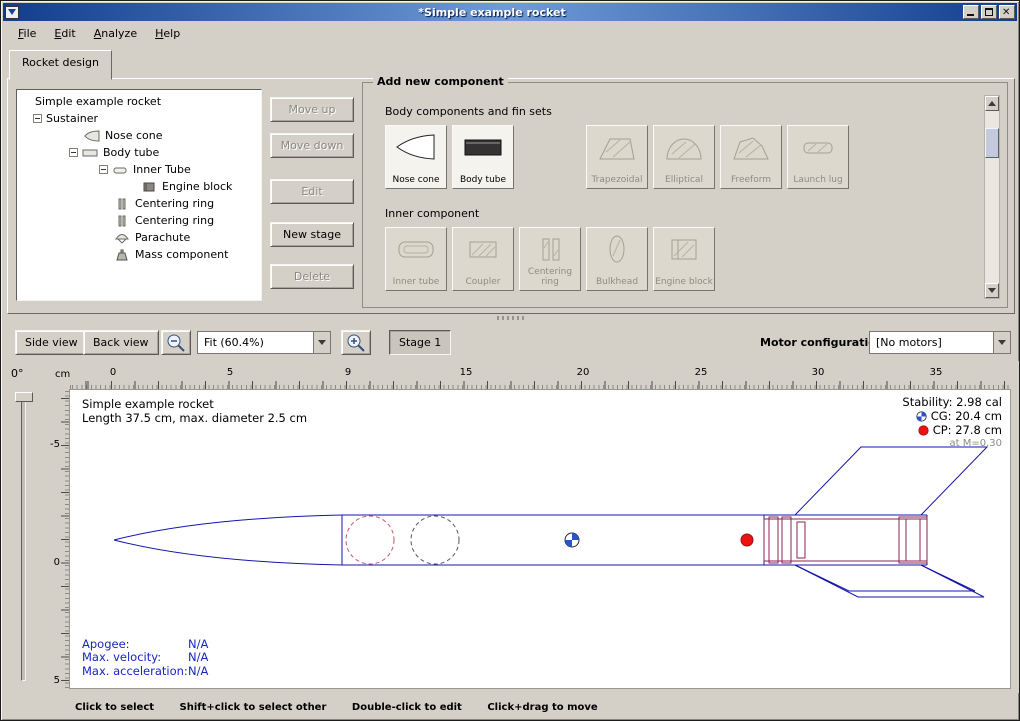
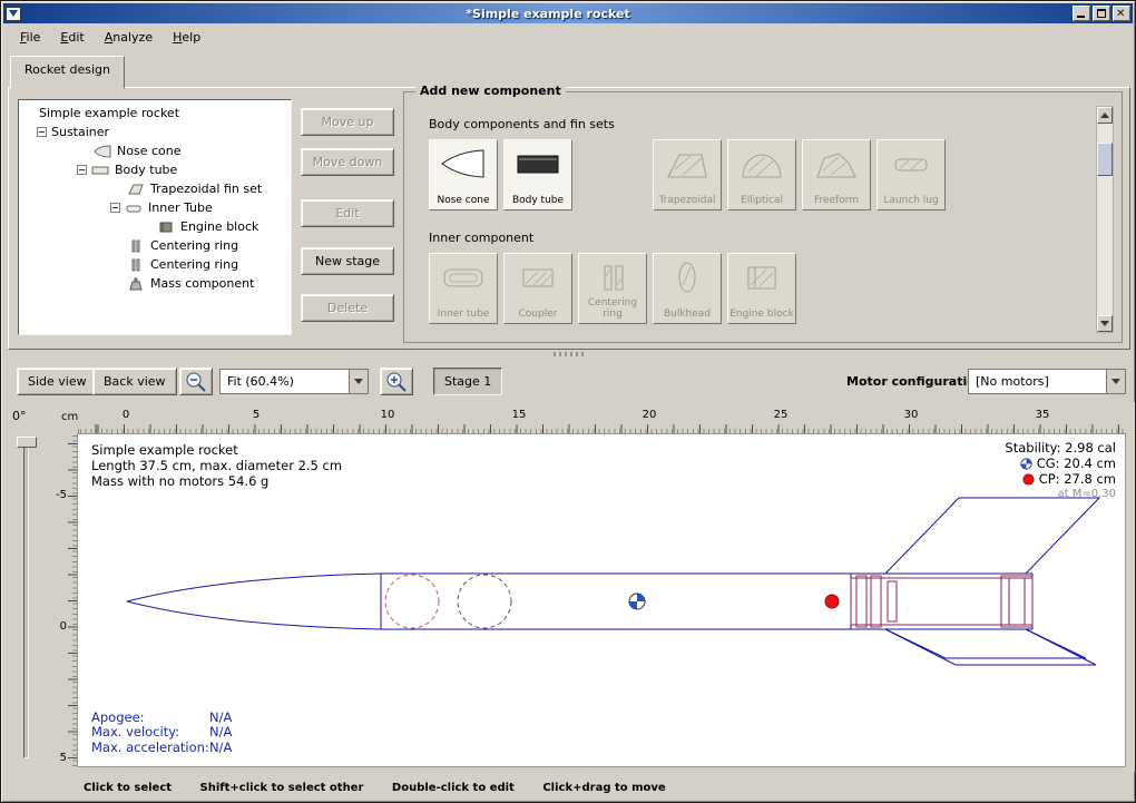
  *Simple example rocket
  ✕
  File
  Edit
  Analyze
  Help
  Rocket design
  Simple example rocket
  Sustainer
  Nose cone
  Body tube
+ Trapezoidal fin set
  Inner Tube
  Engine block
  Centering ring
  Centering ring
- Parachute
  Mass component
  Move up
  Move down
  Edit
  New stage
  Delete
  Add new component
  Body components and fin sets
  Nose cone
  Body tube
  Trapezoidal
  Elliptical
  Freeform
  Launch lug
  Inner component
  Inner tube
  Coupler
  Centering ring
  Bulkhead
  Engine block
  Side view
  Back view
  Fit (60.4%)
  Stage 1
  Motor configurati
  [No motors]
  0°
  cm
  0
  5
- 9
+ 10
  15
  20
  25
  30
  35
  -5
  0
  5
  Simple example rocket
  Length 37.5 cm, max. diameter 2.5 cm
+ Mass with no motors 54.6 g
  Stability: 2.98 cal
  CG: 20.4 cm
  CP: 27.8 cm
  at M=0.30
  Apogee: N/A
  Max. velocity: N/A
  Max. acceleration:N/A
  Click to select Shift+click to select other Double-click to edit Click+drag to move
